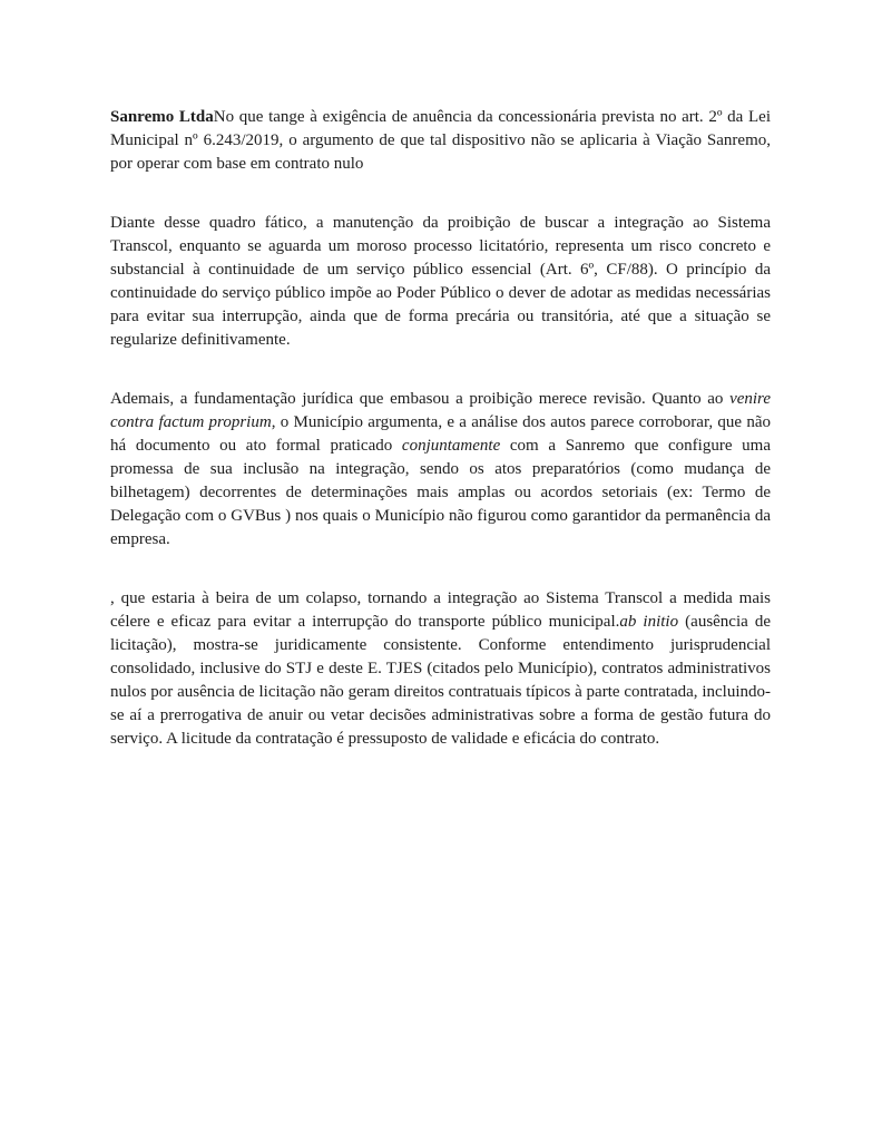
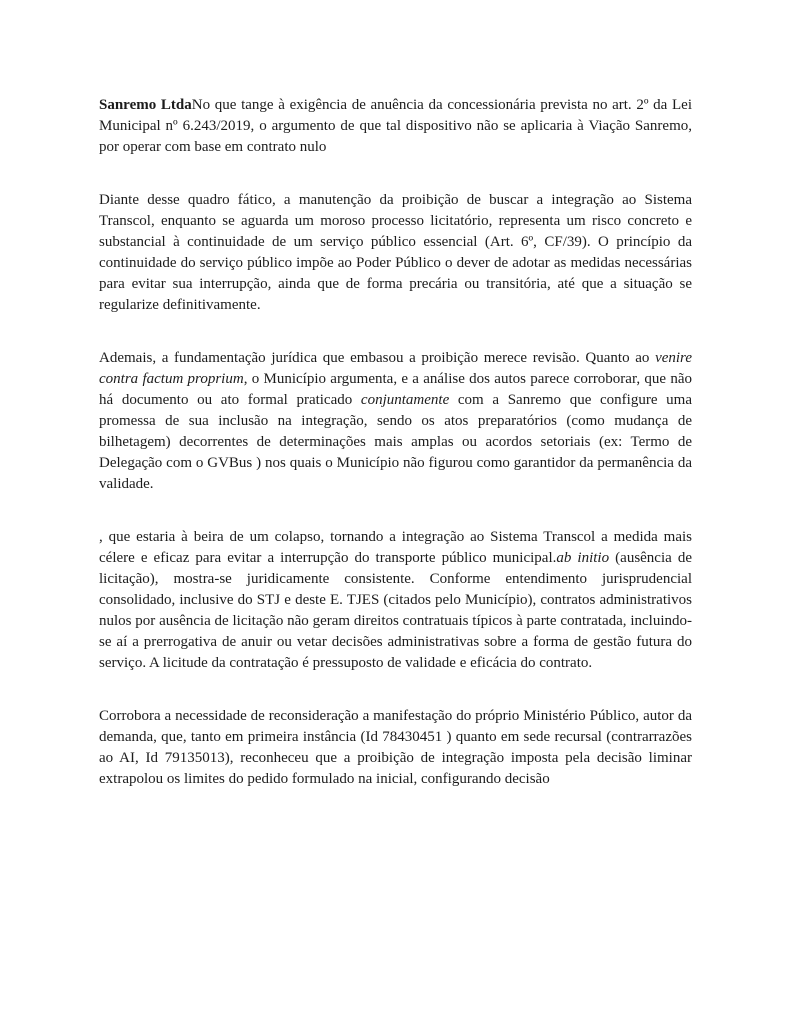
  Sanremo LtdaNo que tange à exigência de anuência da concessionária prevista no art. 2º da Lei Municipal nº 6.243/2019, o argumento de que tal dispositivo não se aplicaria à Viação Sanremo, por operar com base em contrato nulo
- Diante desse quadro fático, a manutenção da proibição de buscar a integração ao Sistema Transcol, enquanto se aguarda um moroso processo licitatório, representa um risco concreto e substancial à continuidade de um serviço público essencial (Art. 6º, CF/88). O princípio da continuidade do serviço público impõe ao Poder Público o dever de adotar as medidas necessárias para evitar sua interrupção, ainda que de forma precária ou transitória, até que a situação se regularize definitivamente.
+ Diante desse quadro fático, a manutenção da proibição de buscar a integração ao Sistema Transcol, enquanto se aguarda um moroso processo licitatório, representa um risco concreto e substancial à continuidade de um serviço público essencial (Art. 6º, CF/39). O princípio da continuidade do serviço público impõe ao Poder Público o dever de adotar as medidas necessárias para evitar sua interrupção, ainda que de forma precária ou transitória, até que a situação se regularize definitivamente.
- Ademais, a fundamentação jurídica que embasou a proibição merece revisão. Quanto ao venire contra factum proprium, o Município argumenta, e a análise dos autos parece corroborar, que não há documento ou ato formal praticado conjuntamente com a Sanremo que configure uma promessa de sua inclusão na integração, sendo os atos preparatórios (como mudança de bilhetagem) decorrentes de determinações mais amplas ou acordos setoriais (ex: Termo de Delegação com o GVBus ) nos quais o Município não figurou como garantidor da permanência da empresa.
+ Ademais, a fundamentação jurídica que embasou a proibição merece revisão. Quanto ao venire contra factum proprium, o Município argumenta, e a análise dos autos parece corroborar, que não há documento ou ato formal praticado conjuntamente com a Sanremo que configure uma promessa de sua inclusão na integração, sendo os atos preparatórios (como mudança de bilhetagem) decorrentes de determinações mais amplas ou acordos setoriais (ex: Termo de Delegação com o GVBus ) nos quais o Município não figurou como garantidor da permanência da validade.
  , que estaria à beira de um colapso, tornando a integração ao Sistema Transcol a medida mais célere e eficaz para evitar a interrupção do transporte público municipal.ab initio (ausência de licitação), mostra-se juridicamente consistente. Conforme entendimento jurisprudencial consolidado, inclusive do STJ e deste E. TJES (citados pelo Município), contratos administrativos nulos por ausência de licitação não geram direitos contratuais típicos à parte contratada, incluindo-se aí a prerrogativa de anuir ou vetar decisões administrativas sobre a forma de gestão futura do serviço. A licitude da contratação é pressuposto de validade e eficácia do contrato.
+ Corrobora a necessidade de reconsideração a manifestação do próprio Ministério Público, autor da demanda, que, tanto em primeira instância (Id 78430451 ) quanto em sede recursal (contrarrazões ao AI, Id 79135013), reconheceu que a proibição de integração imposta pela decisão liminar extrapolou os limites do pedido formulado na inicial, configurando decisão
